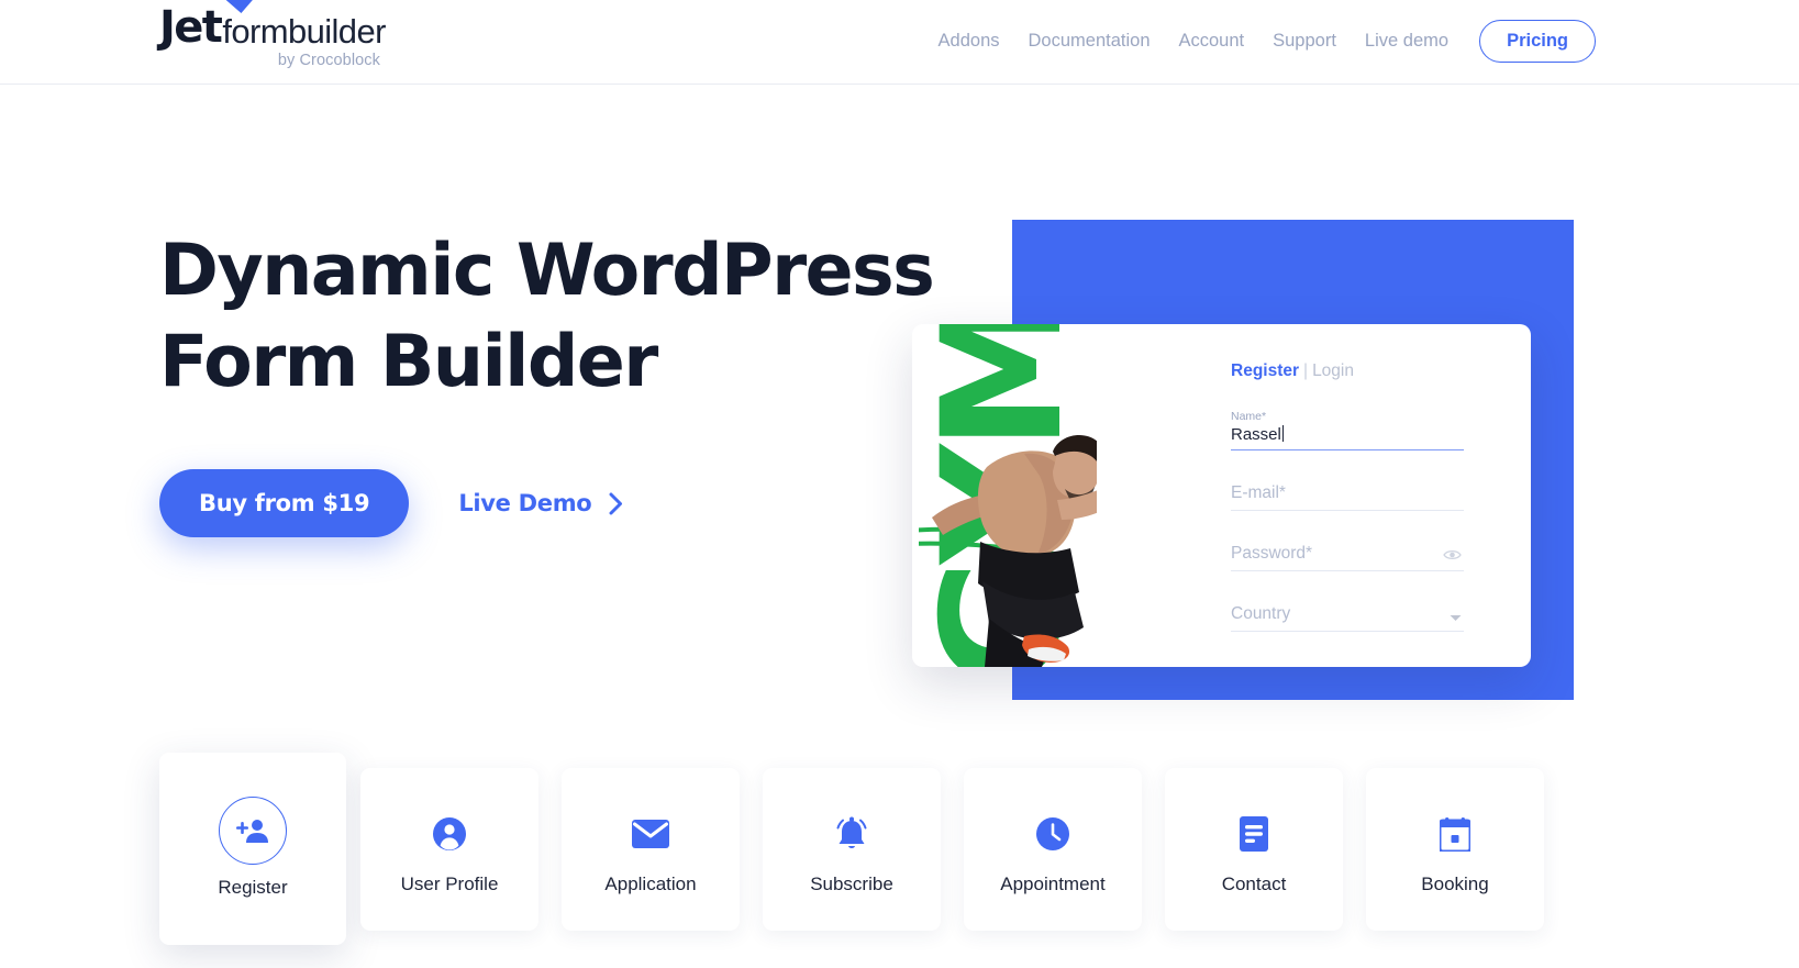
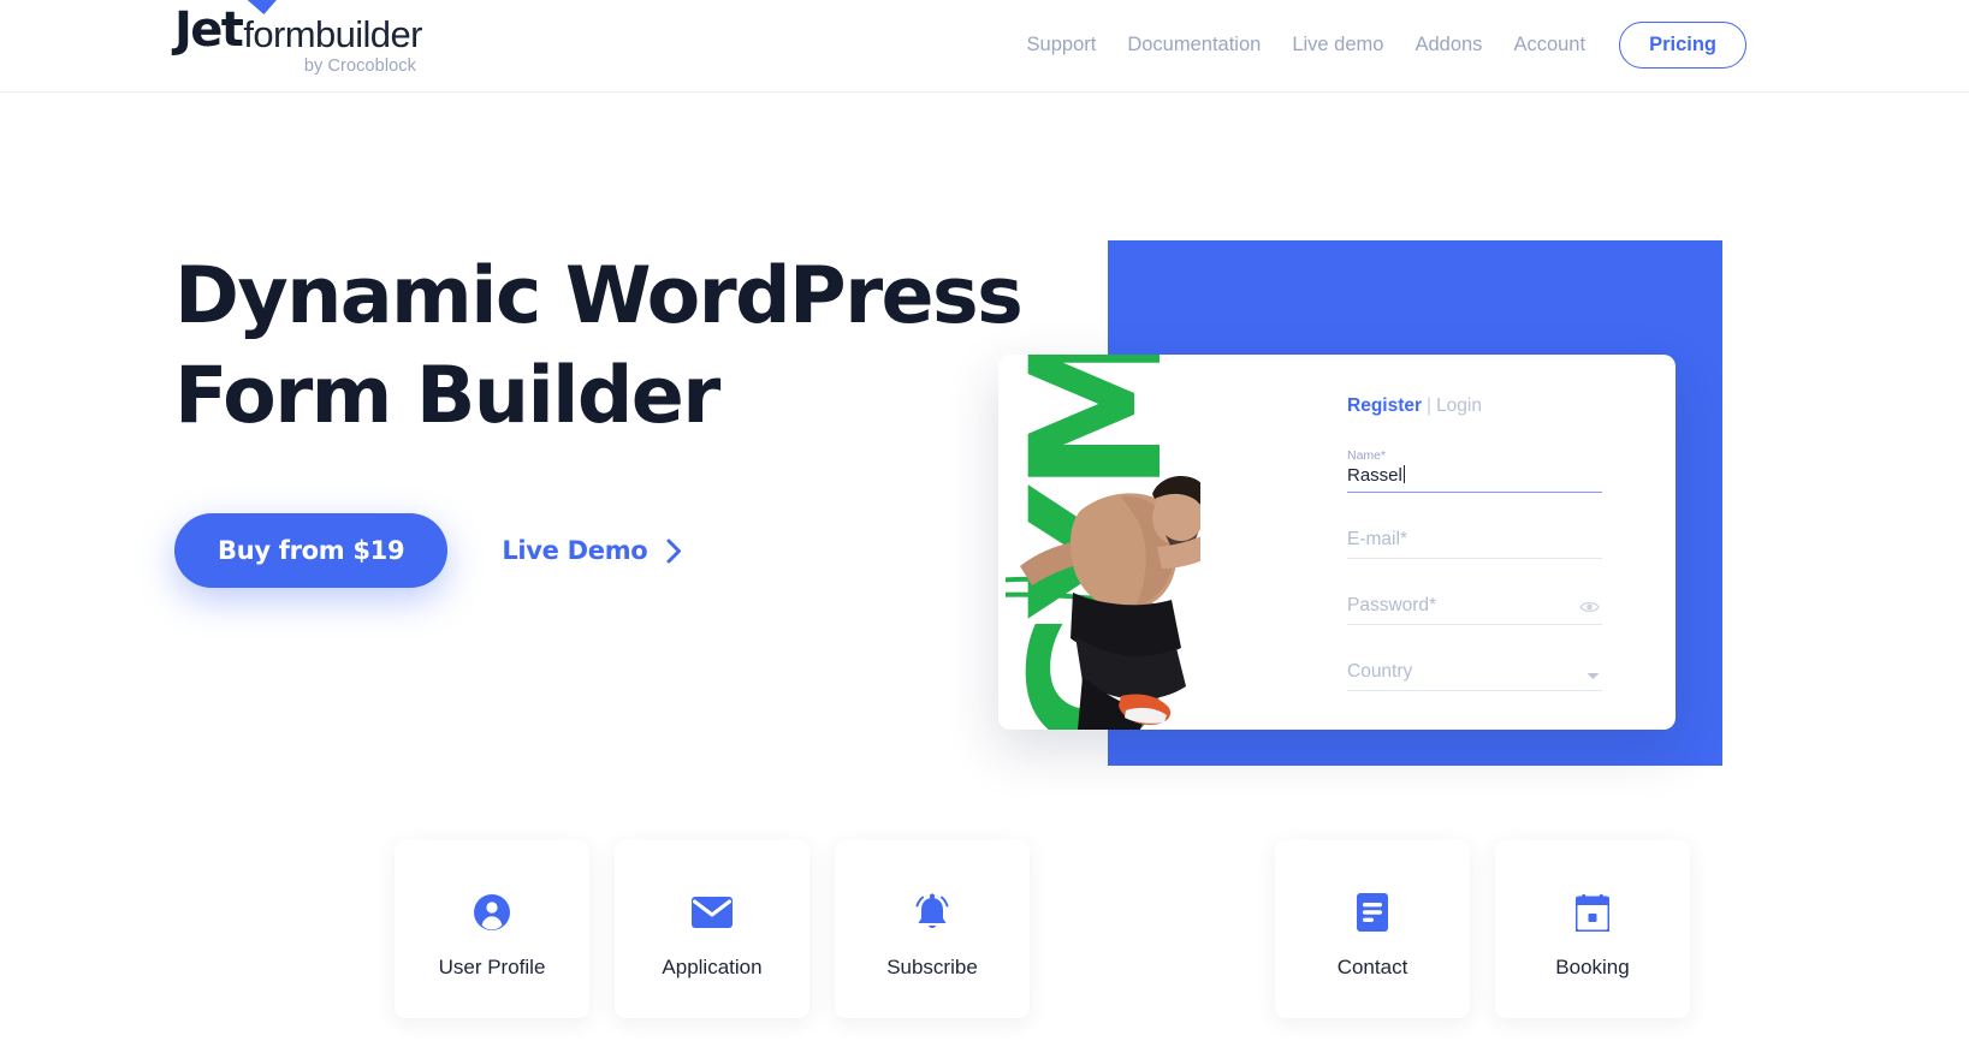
  Jet
  formbuilder
  by Crocoblock
- Addons
+ Support
  Documentation
- Account
+ Live demo
- Support
+ Addons
- Live demo
+ Account
  Pricing
  Dynamic WordPress
  Form Builder
  Buy from $19
  Live Demo
  Register | Login
  Name*
  Rassel
  E-mail*
  Password*
  Country
- Register
  User Profile
  Application
  Subscribe
- Appointment
  Contact
  Booking
